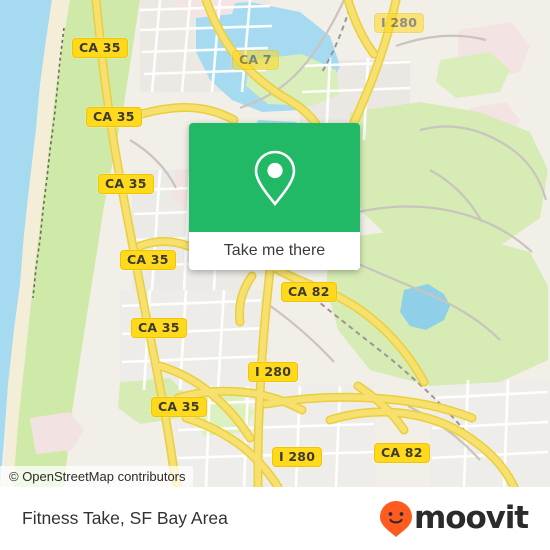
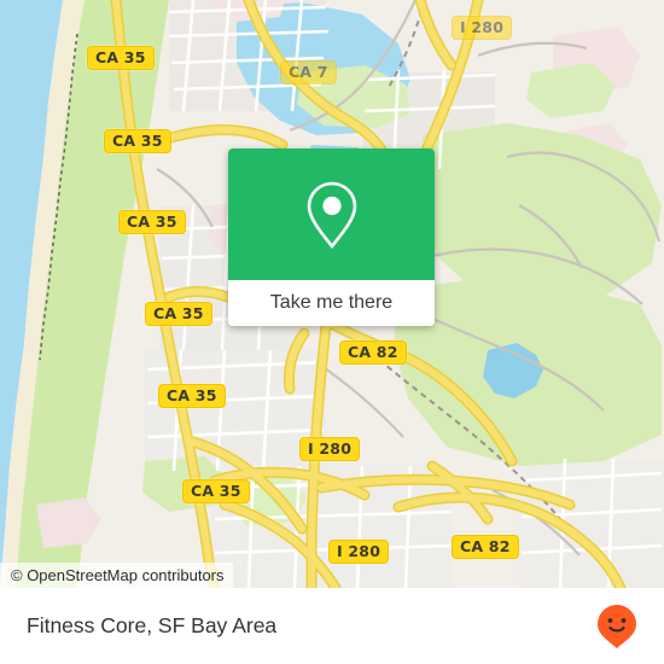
  CA 35
  CA 7
  I 280
  CA 35
  CA 35
  CA 35
  CA 82
  CA 35
  I 280
  CA 35
  I 280
  CA 82
  Take me there
  © OpenStreetMap contributors
- Fitness Take, SF Bay Area
+ Fitness Core, SF Bay Area
- moovit
